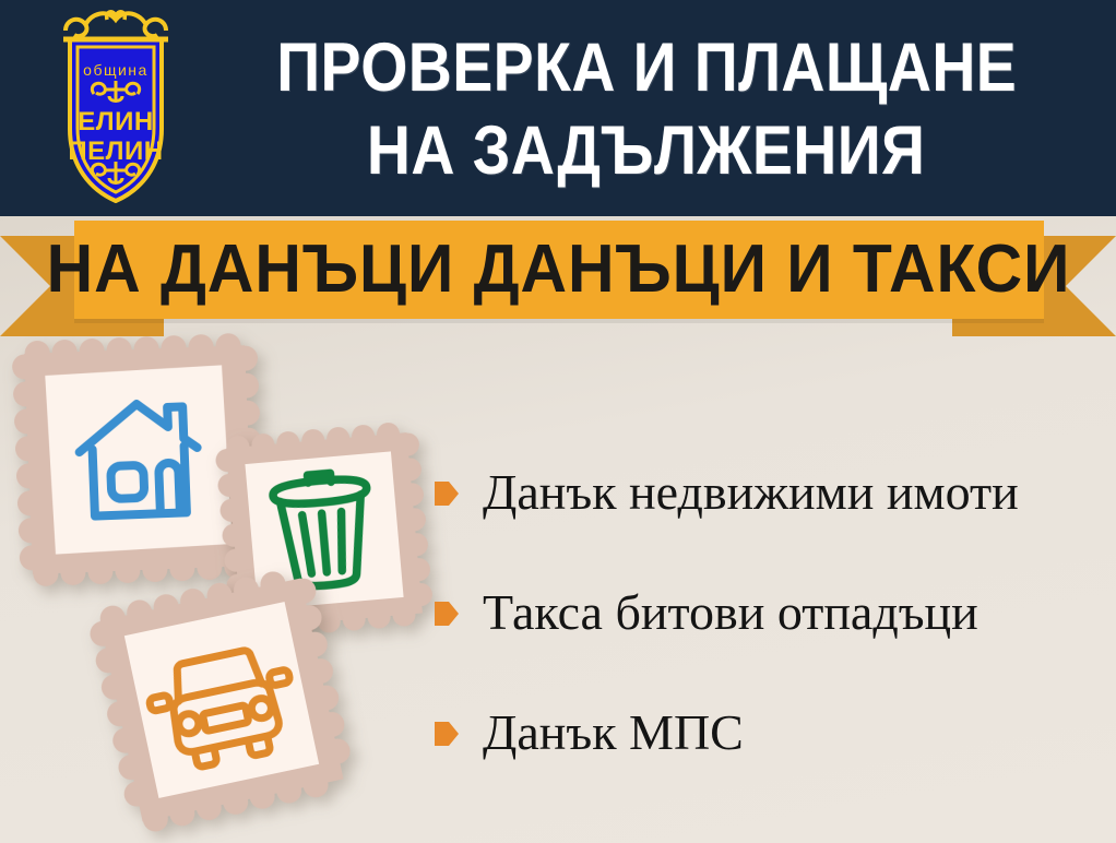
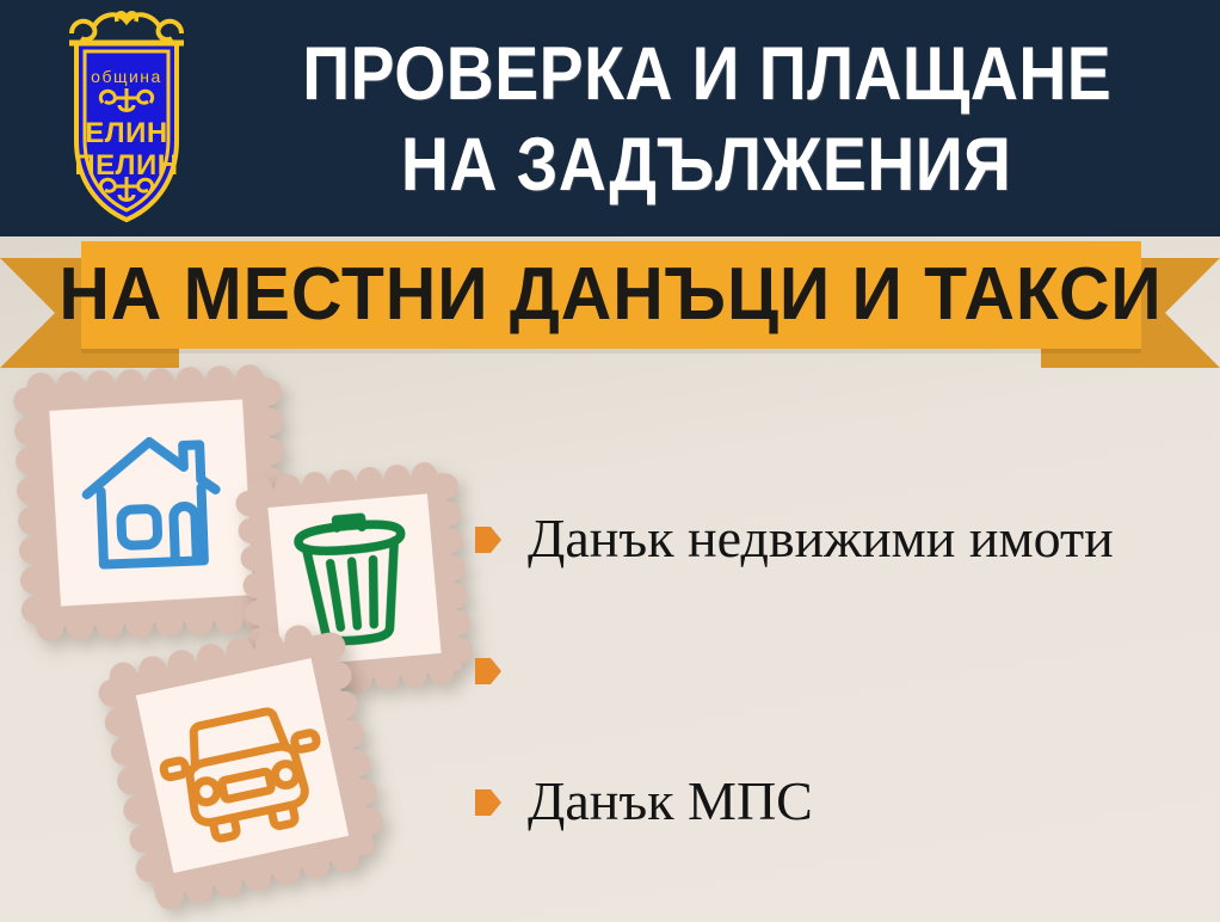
  Данък недвижими имоти
- Такса битови отпадъци
  Данък МПС
- НА ДАНЪЦИ ДАНЪЦИ И ТАКСИ
+ НА МЕСТНИ ДАНЪЦИ И ТАКСИ
  община
  ЕЛИН
  ПЕЛИН
  ПРОВЕРКА И ПЛАЩАНЕ
  НА ЗАДЪЛЖЕНИЯ
